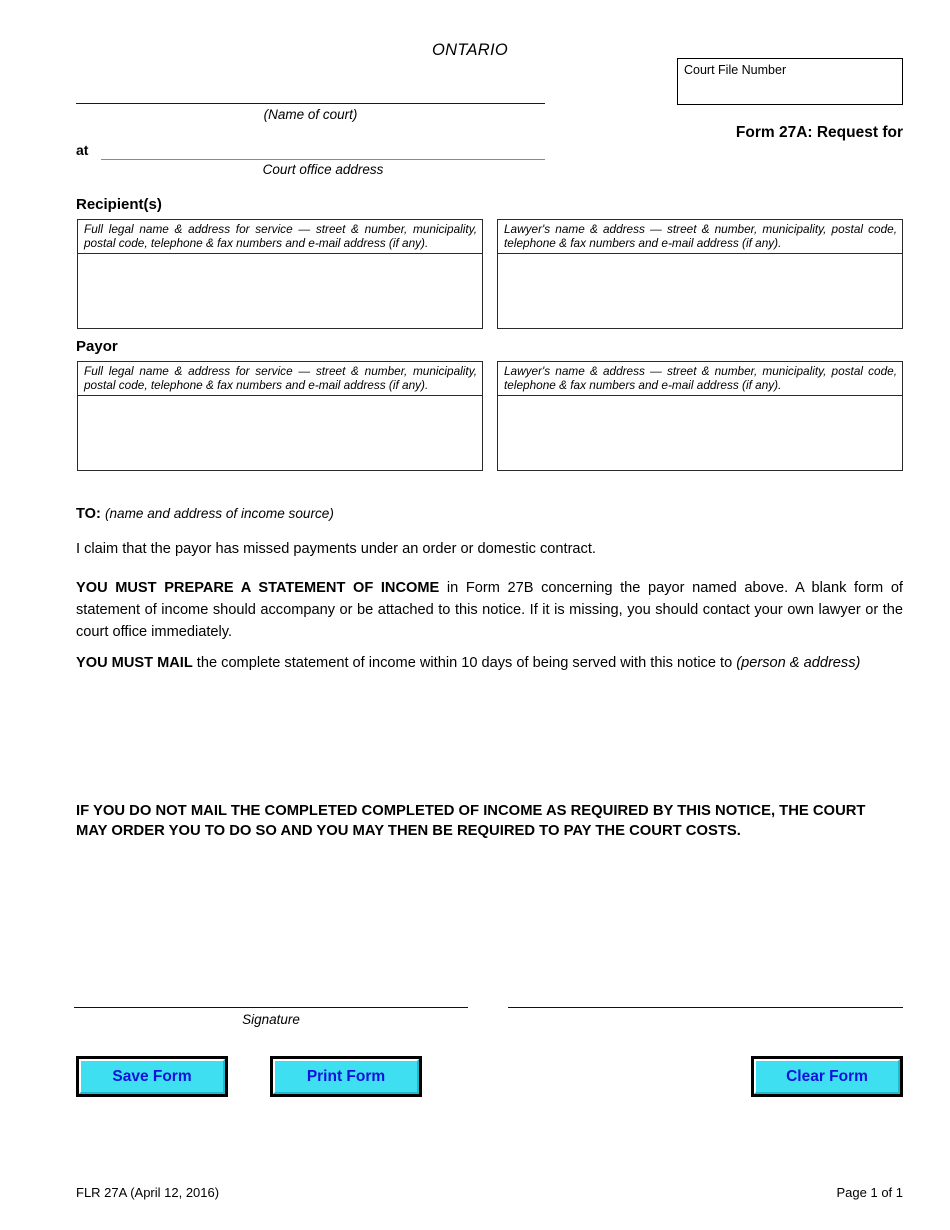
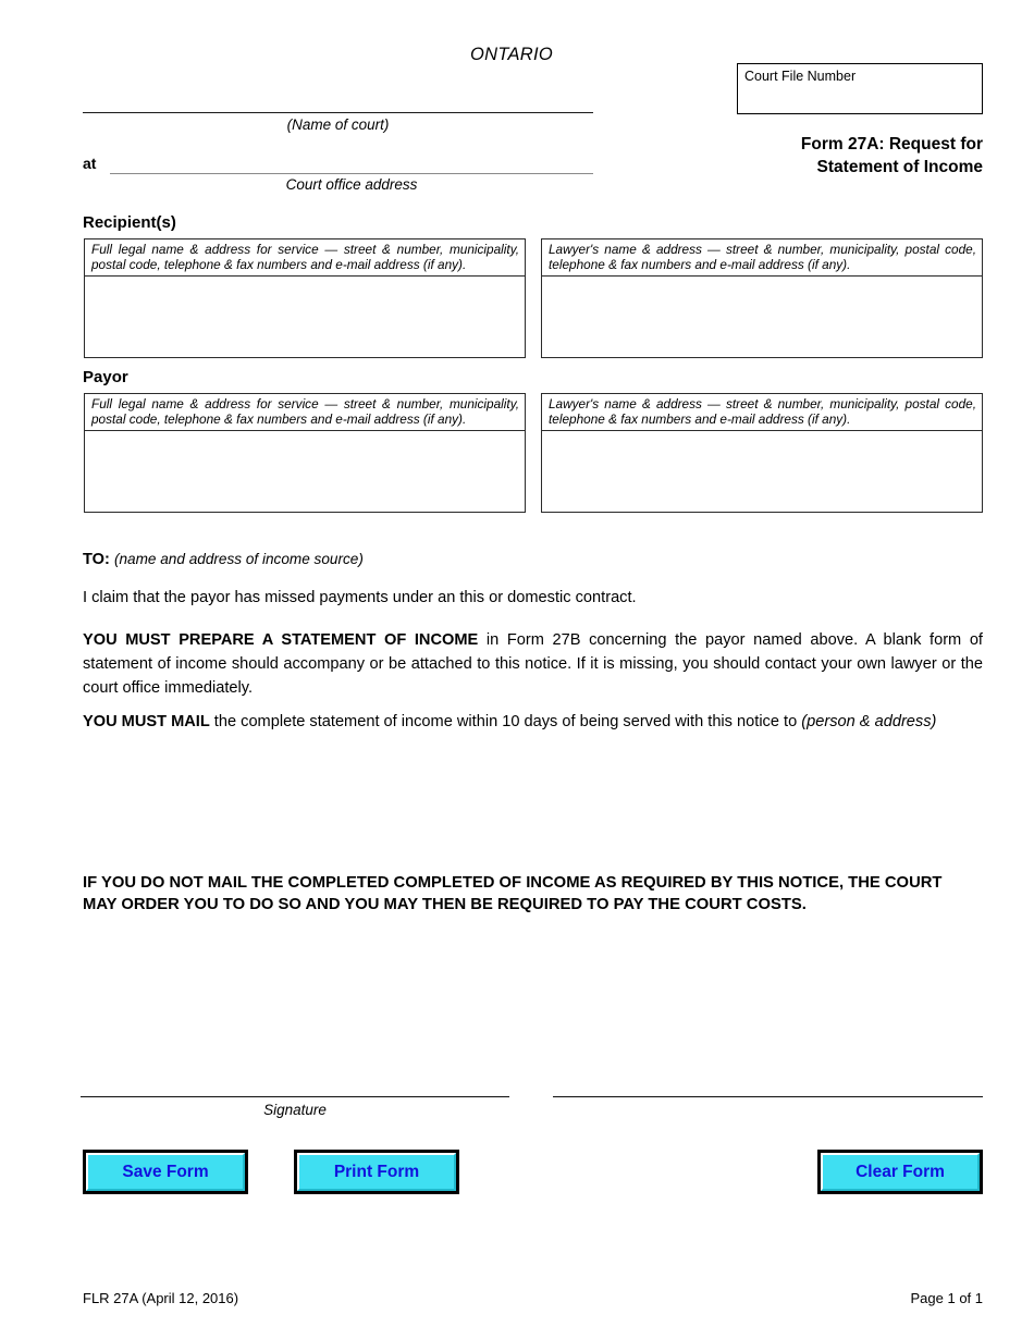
  ONTARIO
  Court File Number
  Form 27A: Request for
+ Statement of Income
  (Name of court)
  at
  Court office address
  Recipient(s)
  Full legal name & address for service — street & number, municipality, postal code, telephone & fax numbers and e-mail address (if any).
  Lawyer's name & address — street & number, municipality, postal code, telephone & fax numbers and e-mail address (if any).
  Payor
  Full legal name & address for service — street & number, municipality, postal code, telephone & fax numbers and e-mail address (if any).
  Lawyer's name & address — street & number, municipality, postal code, telephone & fax numbers and e-mail address (if any).
  TO: (name and address of income source)
- I claim that the payor has missed payments under an order or domestic contract.
+ I claim that the payor has missed payments under an this or domestic contract.
  YOU MUST PREPARE A STATEMENT OF INCOME in Form 27B concerning the payor named above. A blank form of statement of income should accompany or be attached to this notice. If it is missing, you should contact your own lawyer or the court office immediately.
  YOU MUST MAIL the complete statement of income within 10 days of being served with this notice to (person & address)
  IF YOU DO NOT MAIL THE COMPLETED COMPLETED OF INCOME AS REQUIRED BY THIS NOTICE, THE COURT MAY ORDER YOU TO DO SO AND YOU MAY THEN BE REQUIRED TO PAY THE COURT COSTS.
  Signature
  Save Form
  Print Form
  Clear Form
  FLR 27A (April 12, 2016)
  Page 1 of 1
